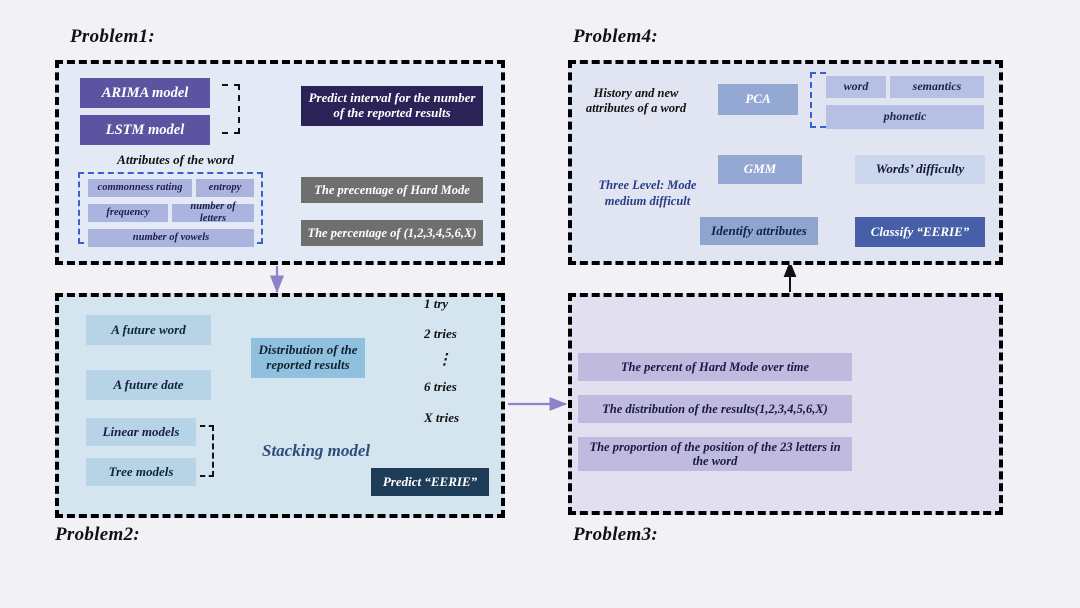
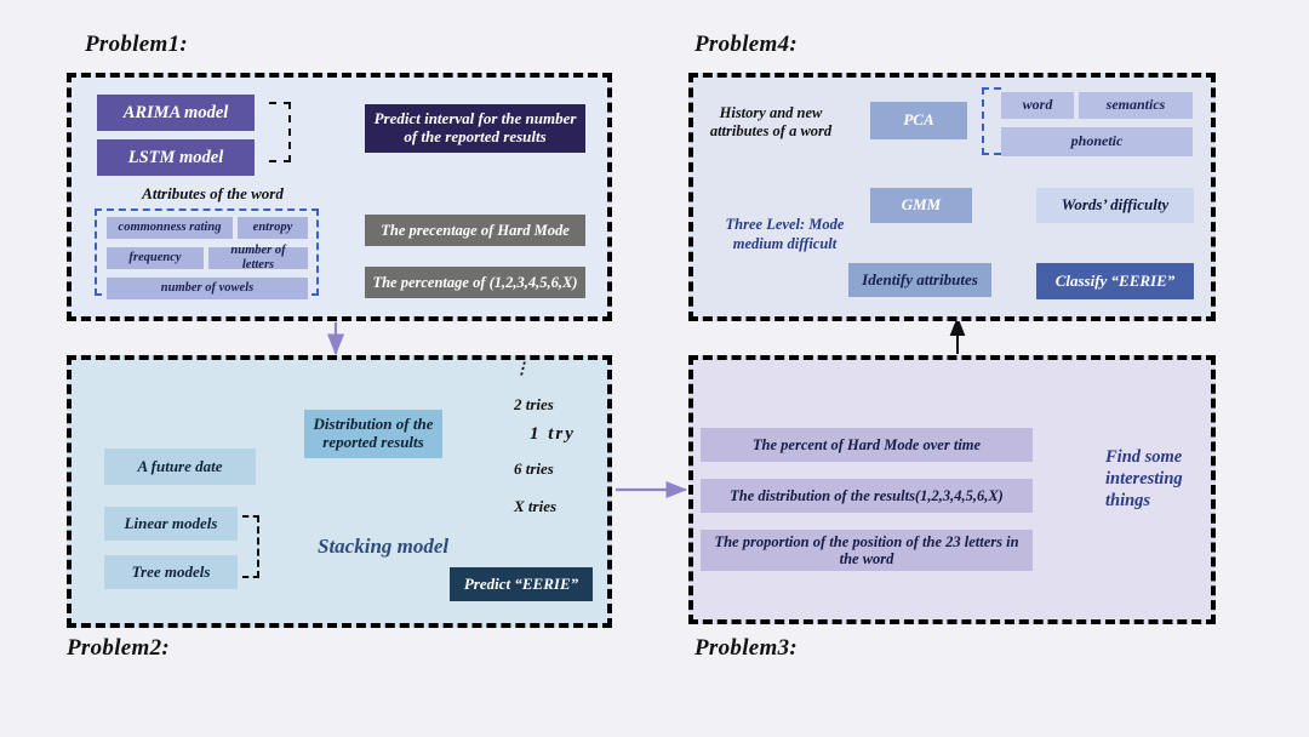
  Problem1:
  ARIMA model
  LSTM model
  Predict interval for the number of the reported results
  Attributes of the word
  commonness rating
  entropy
  frequency
  number of letters
  number of vowels
  The precentage of Hard Mode
  The percentage of (1,2,3,4,5,6,X)
  Problem2:
- A future word
  A future date
  Distribution of the reported results
- 1 try
+ ⋮
  2 tries
- ⋮
+ 1 try
  6 tries
  X tries
  Linear models
  Tree models
  Stacking model
  Predict “EERIE”
  Problem3:
  The percent of Hard Mode over time
  The distribution of the results(1,2,3,4,5,6,X)
  The proportion of the position of the 23 letters in the word
+ Find some interesting things
  Problem4:
  History and new attributes of a word
  PCA
  word
  semantics
  phonetic
  GMM
  Three Level: Mode medium difficult
  Identify attributes
  Words’ difficulty
  Classify “EERIE”
